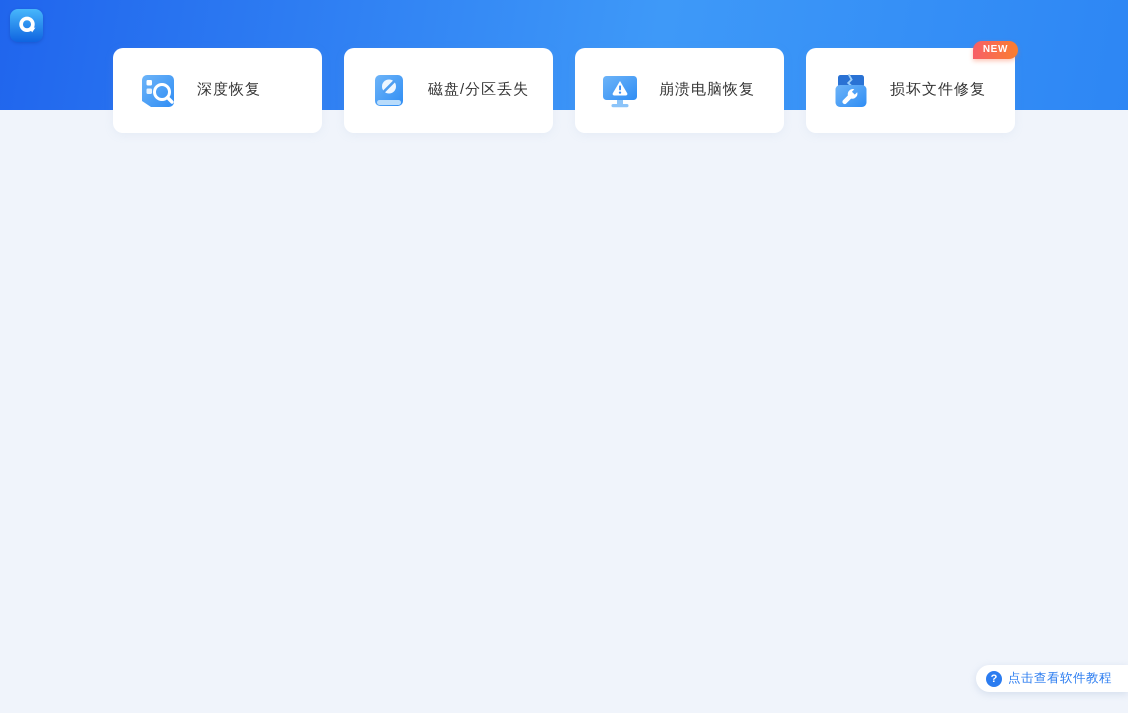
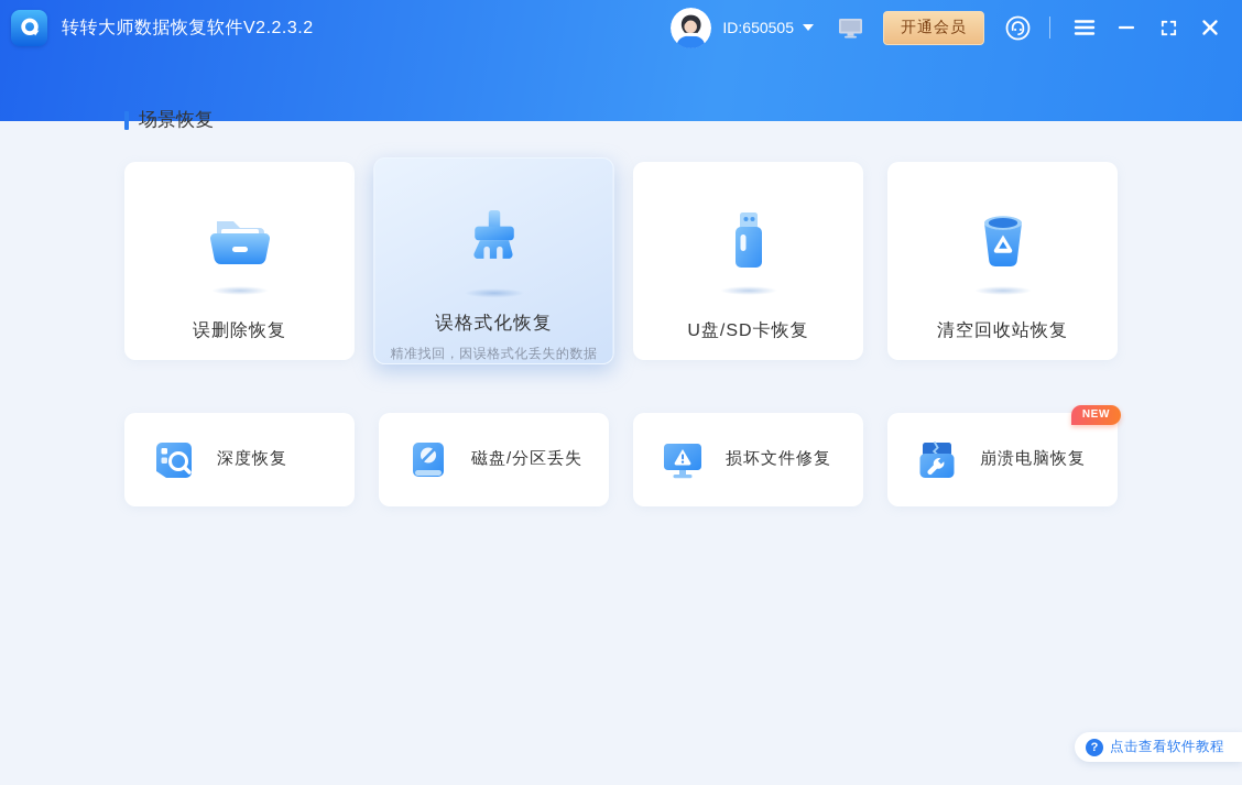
+ 转转大师数据恢复软件V2.2.3.2
+ ID:650505
+ 开通会员
+ 场景恢复
+ 误删除恢复
+ 误格式化恢复
+ 精准找回，因误格式化丢失的数据
+ U盘/SD卡恢复
+ 清空回收站恢复
  深度恢复
  磁盘/分区丢失
- 崩溃电脑恢复
+ 损坏文件修复
  NEW
- 损坏文件修复
+ 崩溃电脑恢复
  ?
  点击查看软件教程
